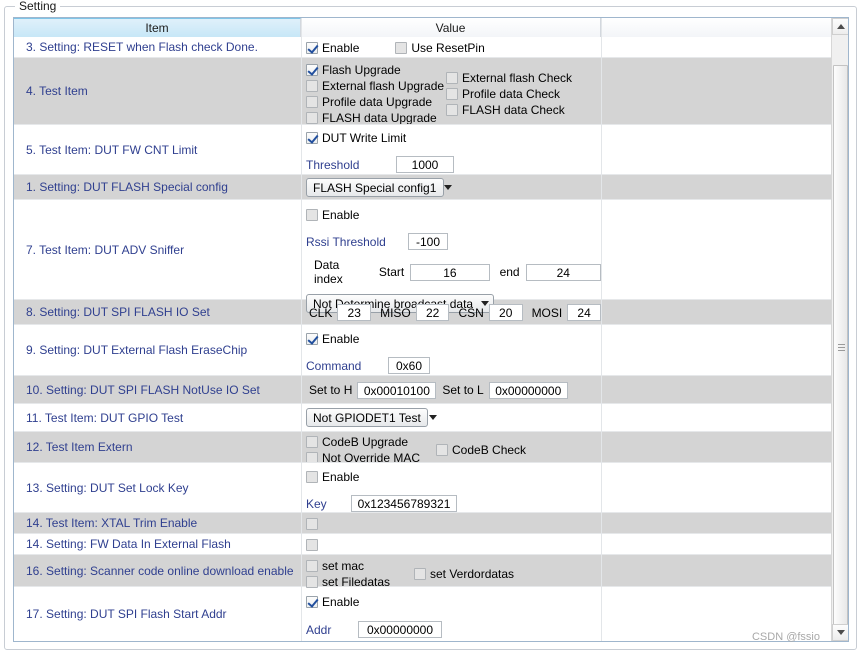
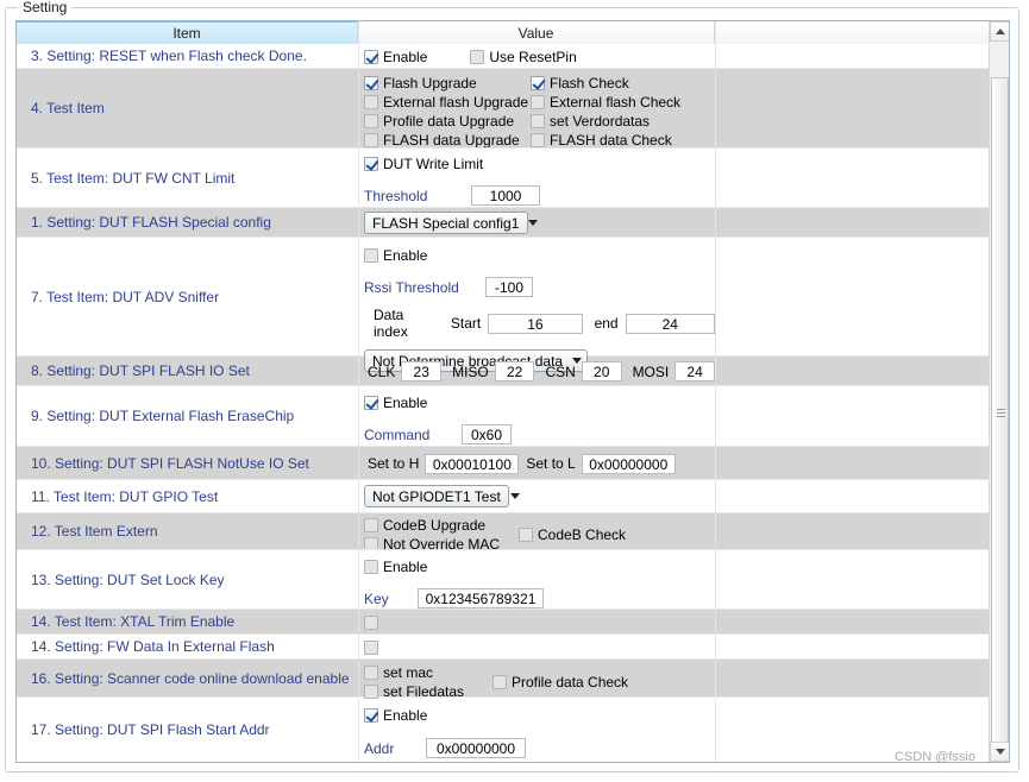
  Setting
  Item
  Value
  3. Setting: RESET when Flash check Done.
  Enable
  Use ResetPin
  4. Test Item
  Flash Upgrade
  External flash Upgrade
  Profile data Upgrade
  FLASH data Upgrade
+ Flash Check
  External flash Check
- Profile data Check
+ set Verdordatas
  FLASH data Check
  5. Test Item: DUT FW CNT Limit
  DUT Write Limit
  Threshold
  1000
  1. Setting: DUT FLASH Special config
  FLASH Special config1
  7. Test Item: DUT ADV Sniffer
  Enable
  Rssi Threshold
  -100
  Data index
  Start
  16
  end
  24
  8. Setting: DUT SPI FLASH IO Set
  CLK
  23
  MISO
  22
  CSN
  20
  MOSI
  24
  9. Setting: DUT External Flash EraseChip
  Enable
  Command
  0x60
  10. Setting: DUT SPI FLASH NotUse IO Set
  Set to H
  0x00010100
  Set to L
  0x00000000
  11. Test Item: DUT GPIO Test
  Not GPIODET1 Test
  12. Test Item Extern
  CodeB Upgrade
  Not Override MAC
  CodeB Check
  13. Setting: DUT Set Lock Key
  Enable
  Key
  0x123456789321
  14. Test Item: XTAL Trim Enable
  14. Setting: FW Data In External Flash
  16. Setting: Scanner code online download enable
  set mac
  set Filedatas
- set Verdordatas
+ Profile data Check
  17. Setting: DUT SPI Flash Start Addr
  Enable
  Addr
  0x00000000
  CSDN @fssio
